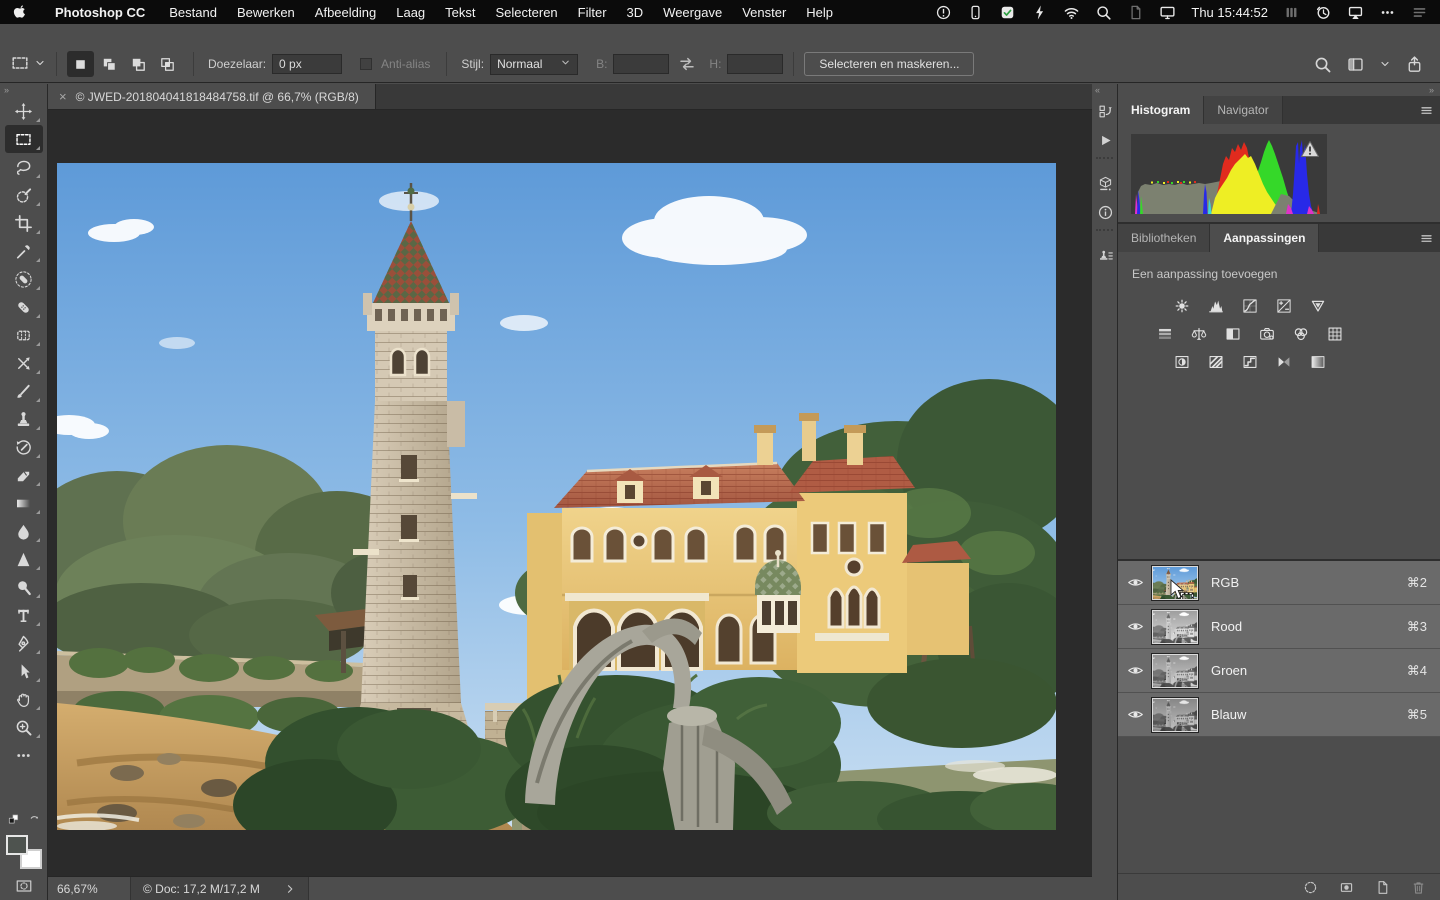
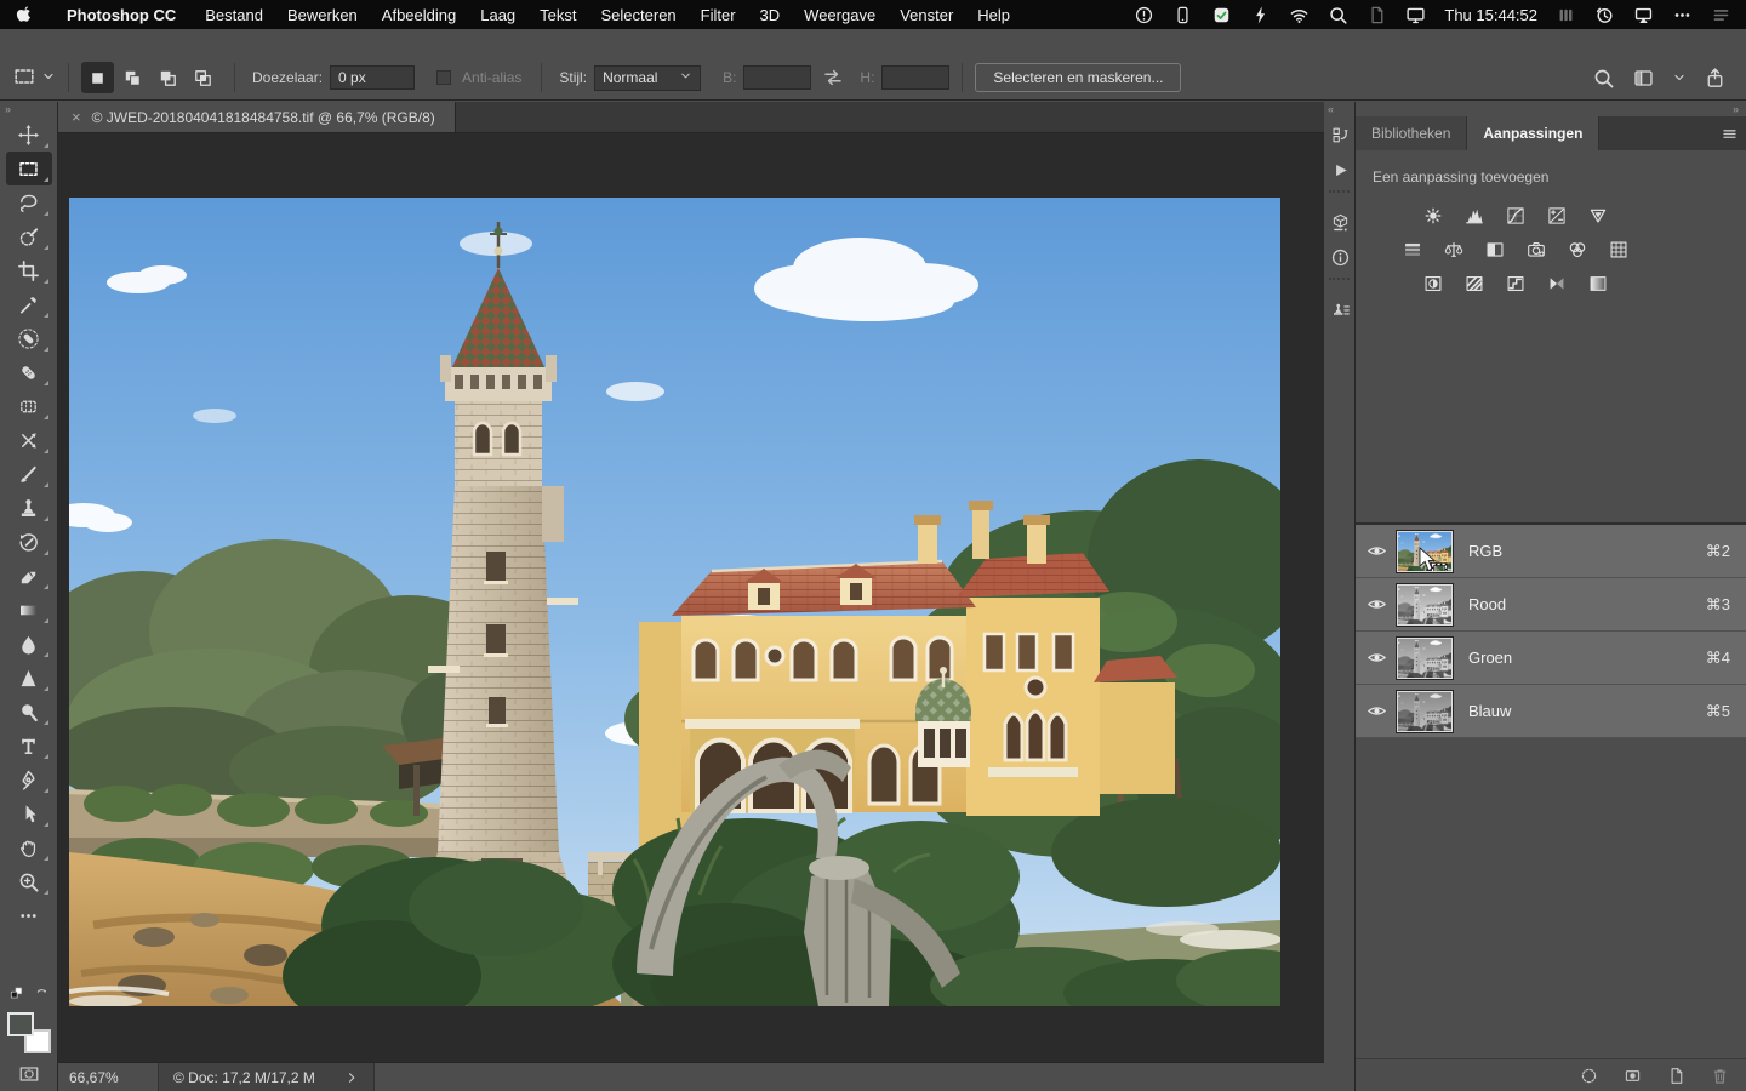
  Photoshop CC
  Bestand
  Bewerken
  Afbeelding
  Laag
  Tekst
  Selecteren
  Filter
  3D
  Weergave
  Venster
  Help
  Thu 15:44:52
  Doezelaar:
  0 px
  Anti-alias
  Stijl:
  Normaal
  B:
  H:
  Selecteren en maskeren...
  »
  ×
  © JWED-201804041818484758.tif @ 66,7% (RGB/8)
  66,67%
  © Doc: 17,2 M/17,2 M
  «
  »
- Histogram
- Navigator
  Bibliotheken
  Aanpassingen
  Een aanpassing toevoegen
  RGB
  ⌘2
  Rood
  ⌘3
  Groen
  ⌘4
  Blauw
  ⌘5
